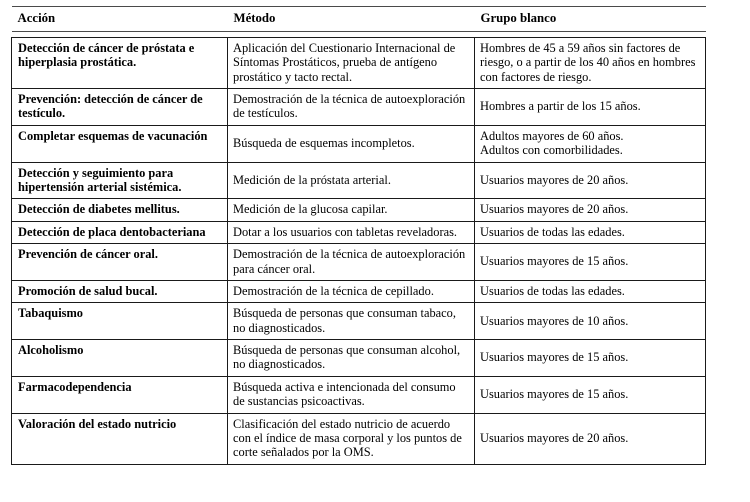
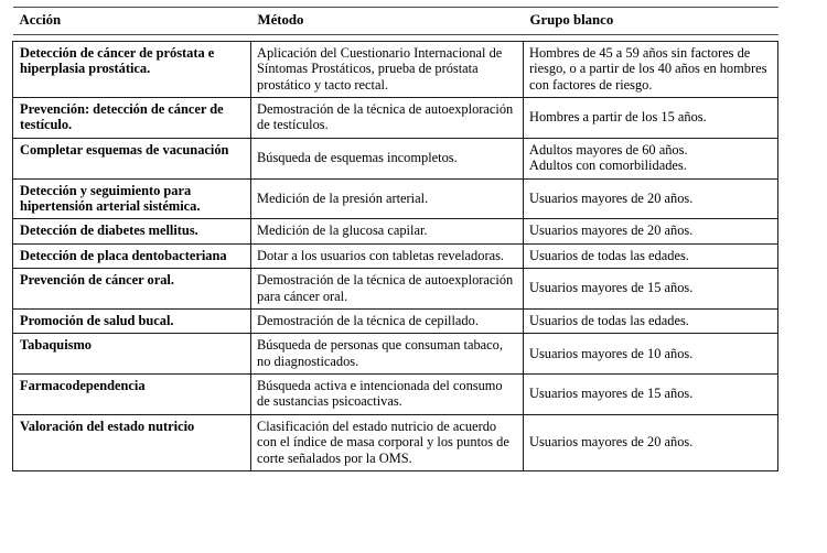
  Acción	Método	Grupo blanco
- Detección de cáncer de próstata e hiperplasia prostática.	Aplicación del Cuestionario Internacional de Síntomas Prostáticos, prueba de antígeno prostático y tacto rectal.	Hombres de 45 a 59 años sin factores de riesgo, o a partir de los 40 años en hombres con factores de riesgo.
+ Detección de cáncer de próstata e hiperplasia prostática.	Aplicación del Cuestionario Internacional de Síntomas Prostáticos, prueba de próstata prostático y tacto rectal.	Hombres de 45 a 59 años sin factores de riesgo, o a partir de los 40 años en hombres con factores de riesgo.
  Prevención: detección de cáncer de testículo.	Demostración de la técnica de autoexploración de testículos.	Hombres a partir de los 15 años.
  Completar esquemas de vacunación	Búsqueda de esquemas incompletos.	Adultos mayores de 60 años.Adultos con comorbilidades.
- Detección y seguimiento para hipertensión arterial sistémica.	Medición de la próstata arterial.	Usuarios mayores de 20 años.
+ Detección y seguimiento para hipertensión arterial sistémica.	Medición de la presión arterial.	Usuarios mayores de 20 años.
  Detección de diabetes mellitus.	Medición de la glucosa capilar.	Usuarios mayores de 20 años.
  Detección de placa dentobacteriana	Dotar a los usuarios con tabletas reveladoras.	Usuarios de todas las edades.
  Prevención de cáncer oral.	Demostración de la técnica de autoexploración para cáncer oral.	Usuarios mayores de 15 años.
  Promoción de salud bucal.	Demostración de la técnica de cepillado.	Usuarios de todas las edades.
  Tabaquismo	Búsqueda de personas que consuman tabaco, no diagnosticados.	Usuarios mayores de 10 años.
- Alcoholismo	Búsqueda de personas que consuman alcohol, no diagnosticados.	Usuarios mayores de 15 años.
  Farmacodependencia	Búsqueda activa e intencionada del consumo de sustancias psicoactivas.	Usuarios mayores de 15 años.
  Valoración del estado nutricio	Clasificación del estado nutricio de acuerdo con el índice de masa corporal y los puntos de corte señalados por la OMS.	Usuarios mayores de 20 años.
